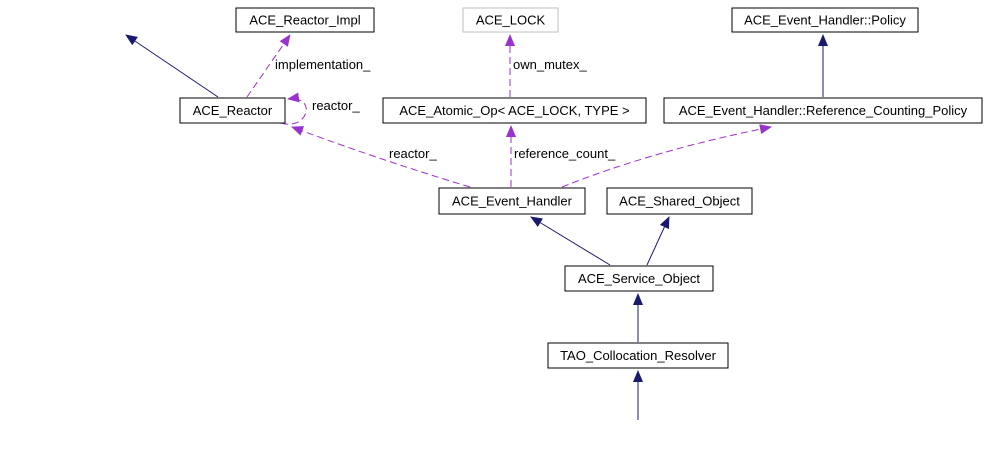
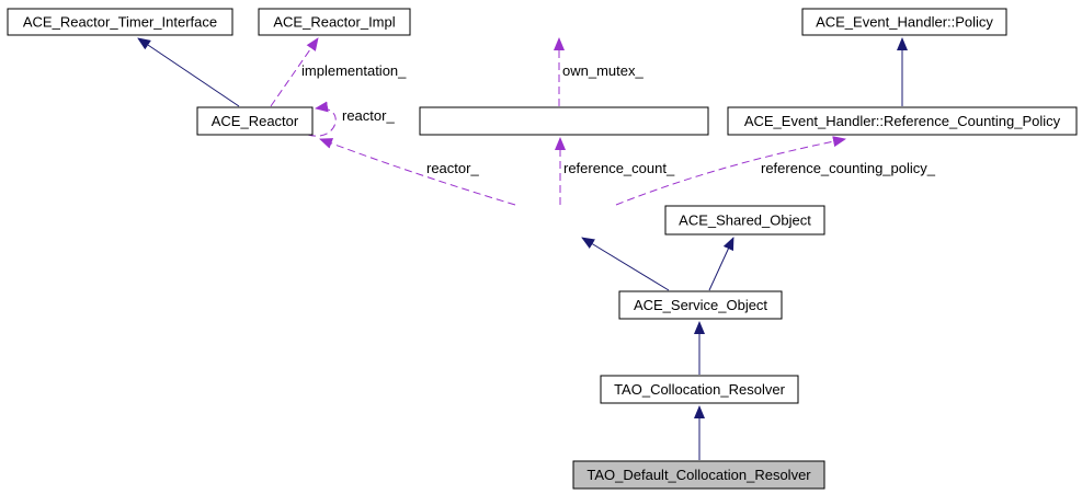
  implementation_
  own_mutex_
  reactor_
  reactor_
  reference_count_
+ reference_counting_policy_
+ ACE_Reactor_Timer_Interface
  ACE_Reactor_Impl
- ACE_LOCK
  ACE_Event_Handler::Policy
  ACE_Reactor
- ACE_Atomic_Op< ACE_LOCK, TYPE >
  ACE_Event_Handler::Reference_Counting_Policy
- ACE_Event_Handler
  ACE_Shared_Object
  ACE_Service_Object
  TAO_Collocation_Resolver
+ TAO_Default_Collocation_Resolver
